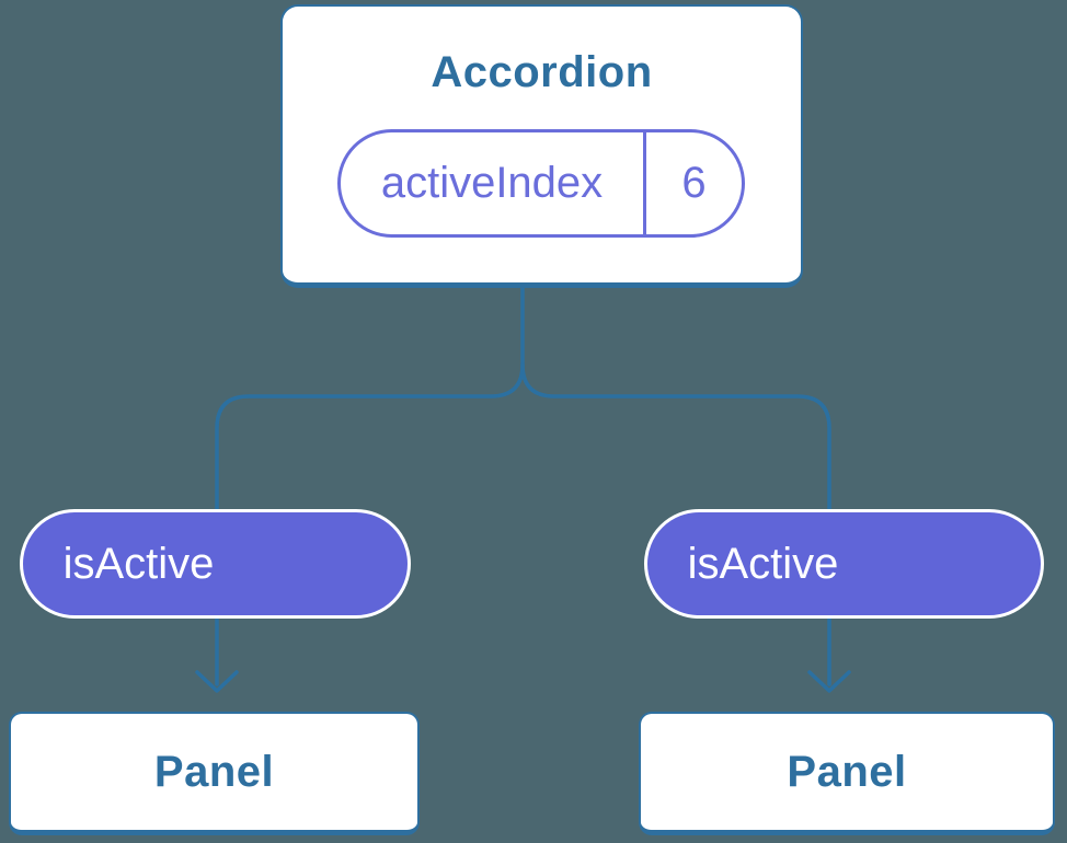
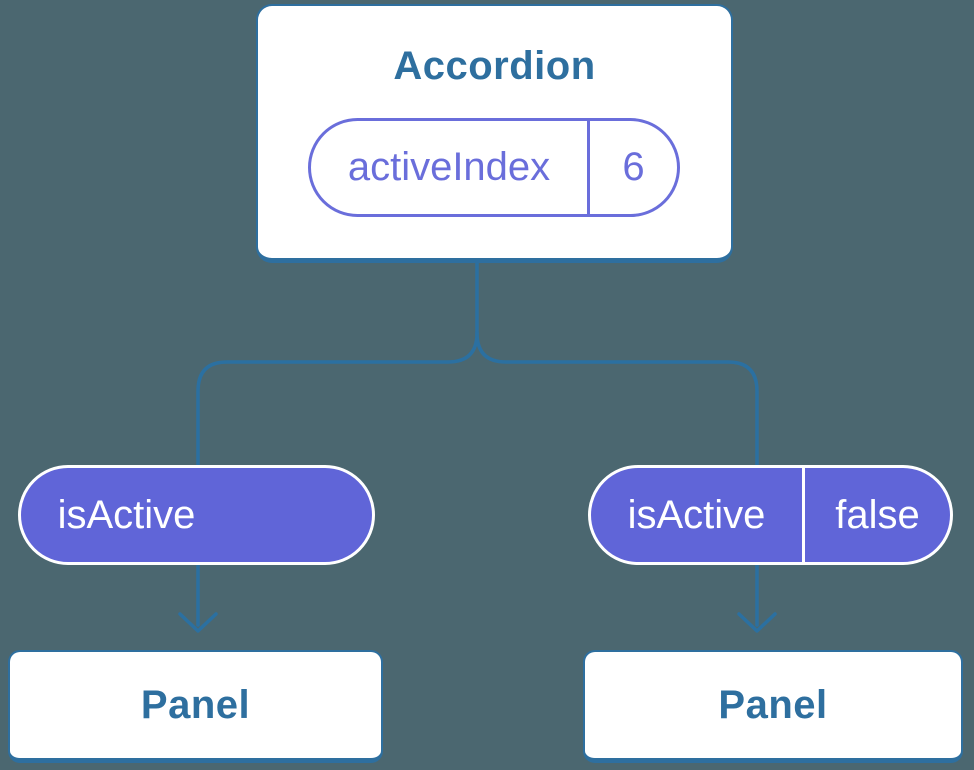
  Accordion
  activeIndex
  6
  isActive
  isActive
+ false
  Panel
  Panel
